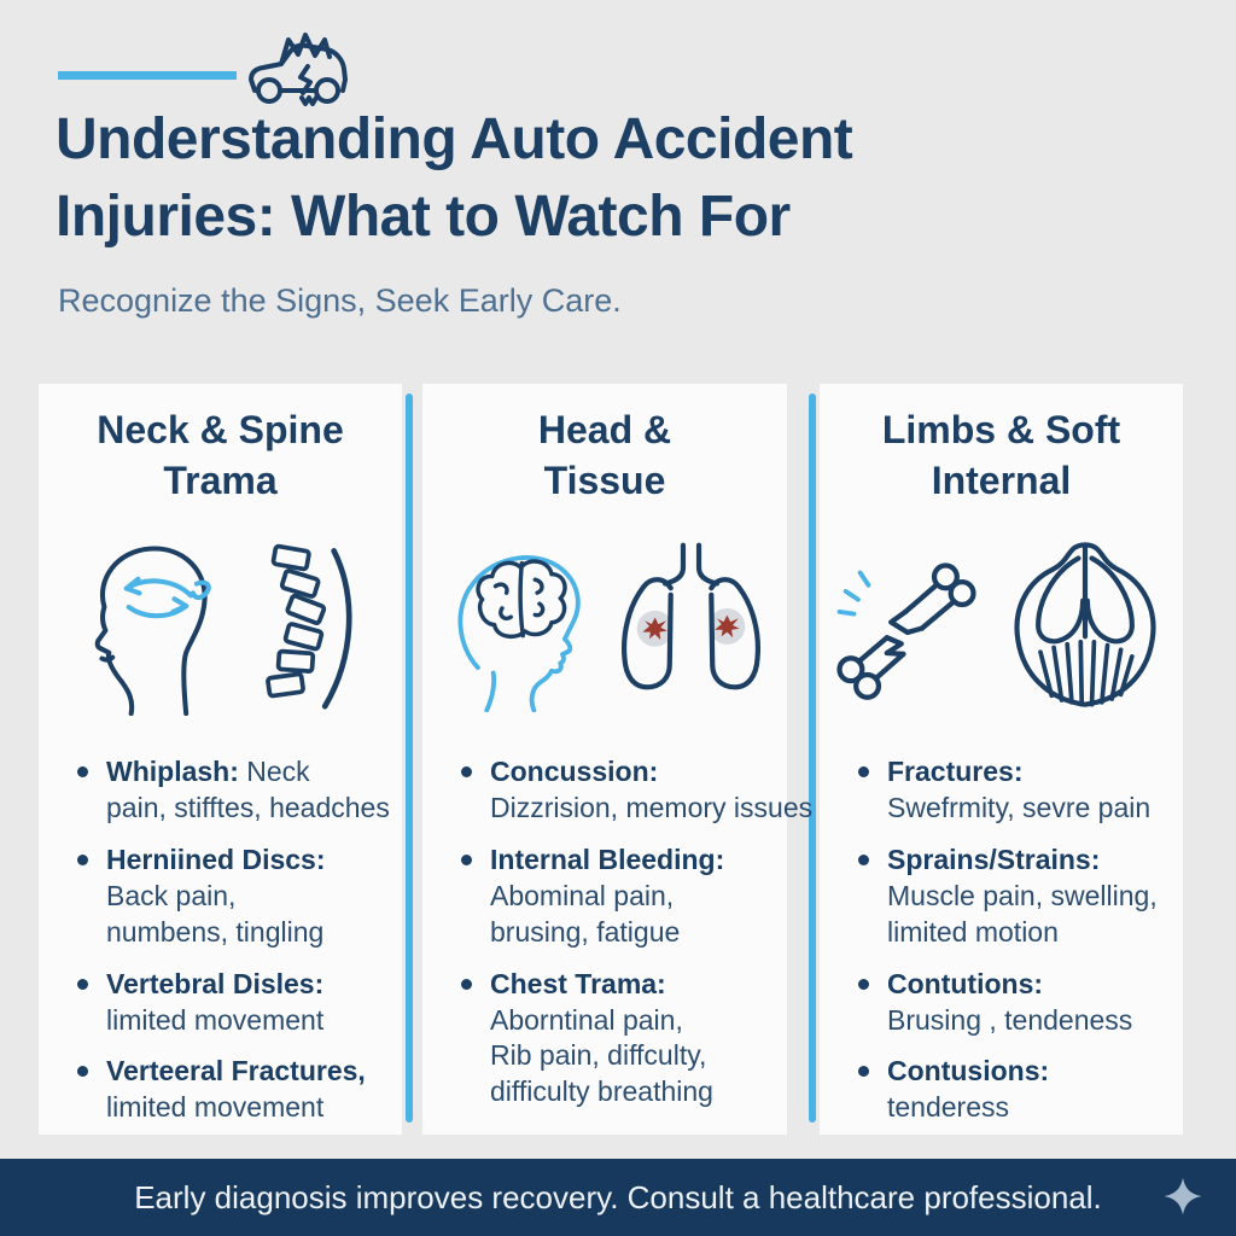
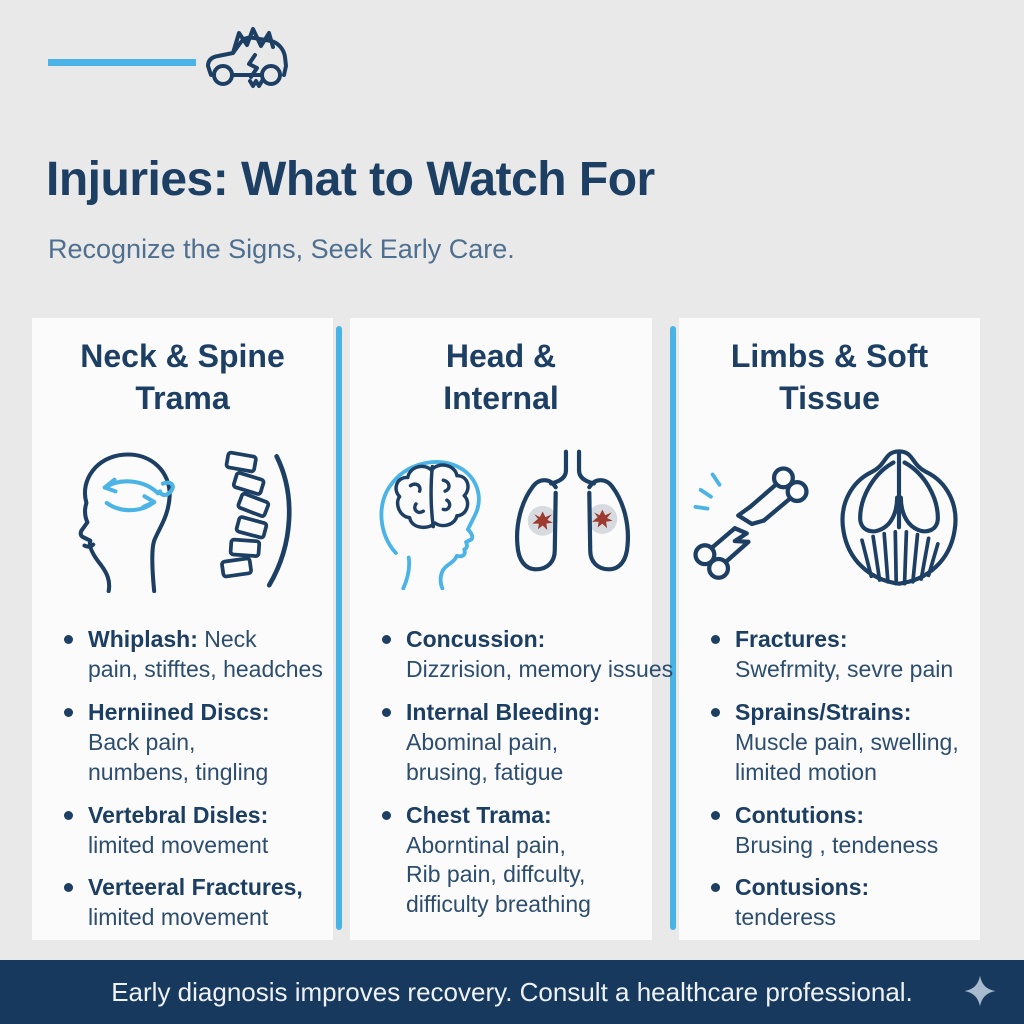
- Understanding Auto Accident
  Injuries: What to Watch For
  Recognize the Signs, Seek Early Care.
  Neck & Spine
  Trama
  Whiplash: Neck
  pain, stifftes, headches
  Herniined Discs:
  Back pain,
  numbens, tingling
  Vertebral Disles:
  limited movement
  Verteeral Fractures,
  limited movement
  Head &
- Tissue
+ Internal
  Concussion:
  Dizzrision, memory issues
  Internal Bleeding:
  Abominal pain,
  brusing, fatigue
  Chest Trama:
  Aborntinal pain,
  Rib pain, diffculty,
  difficulty breathing
  Limbs & Soft
- Internal
+ Tissue
  Fractures:
  Swefrmity, sevre pain
  Sprains/Strains:
  Muscle pain, swelling,
  limited motion
  Contutions:
  Brusing , tendeness
  Contusions:
  tenderess
  Early diagnosis improves recovery. Consult a healthcare professional.
